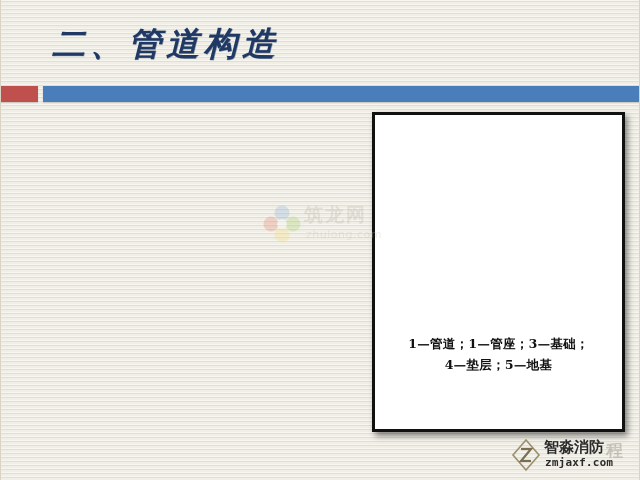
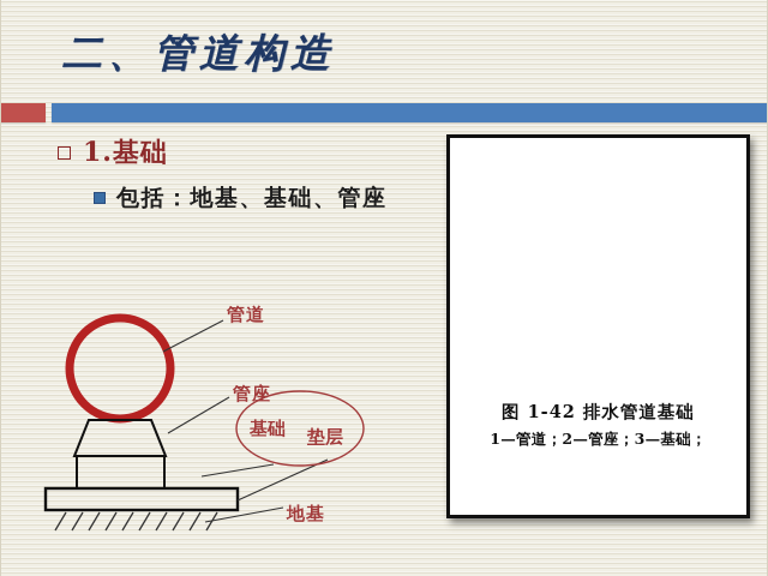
  二、管道构造
+ 1.基础
+ 包括：地基、基础、管座
+ 管道
+ 管座
+ 基础
+ 垫层
+ 地基
+ 图 1-42 排水管道基础
- 1—管道；1—管座；3—基础；
+ 1—管道；2—管座；3—基础；
- 4—垫层；5—地基
- 筑龙网
- zhulong.com
- 程
- 智淼消防
- zmjaxf.com
